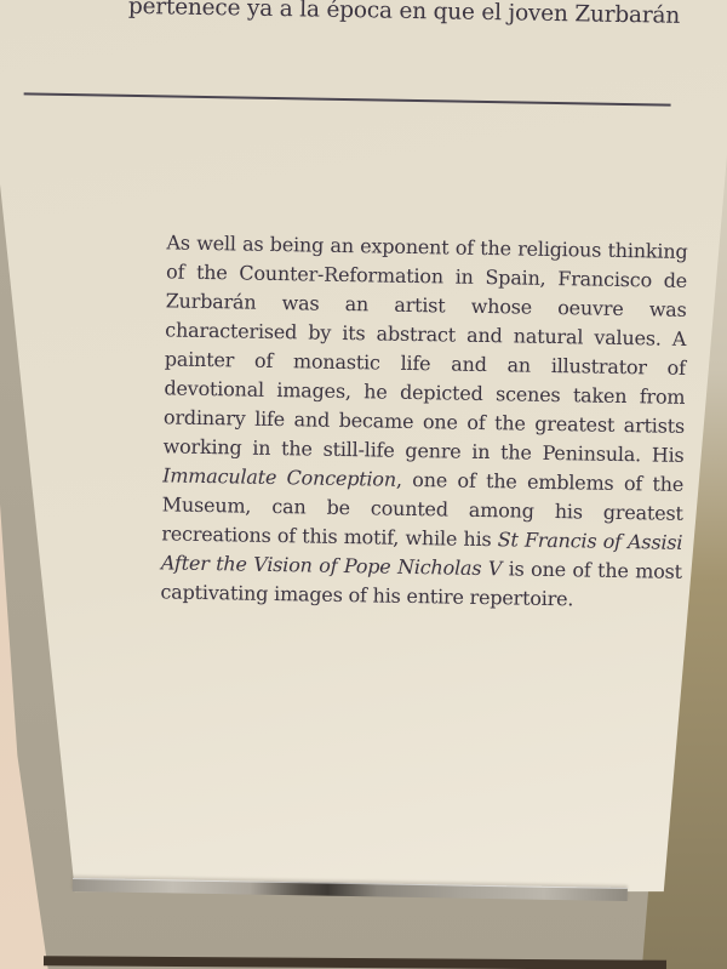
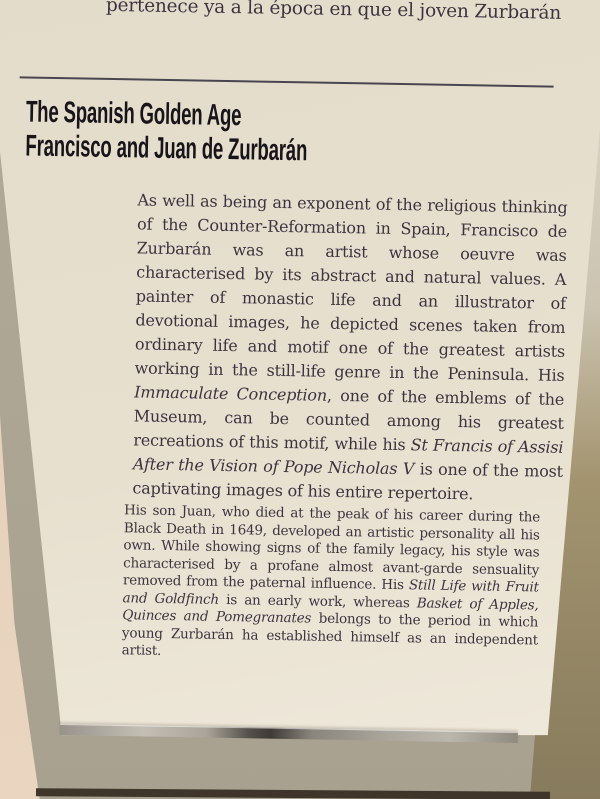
  pertenece ya a la época en que el joven Zurbarán
+ The Spanish Golden Age
+ Francisco and Juan de Zurbarán
- As well as being an exponent of the religious thinking of the Counter-Reformation in Spain, Francisco de Zurbarán was an artist whose oeuvre was characterised by its abstract and natural values. A painter of monastic life and an illustrator of devotional images, he depicted scenes taken from ordinary life and became one of the greatest artists working in the still-life genre in the Peninsula. His Immaculate Conception, one of the emblems of the Museum, can be counted among his greatest recreations of this motif, while his St Francis of Assisi After the Vision of Pope Nicholas V is one of the most captivating images of his entire repertoire.
+ As well as being an exponent of the religious thinking of the Counter-Reformation in Spain, Francisco de Zurbarán was an artist whose oeuvre was characterised by its abstract and natural values. A painter of monastic life and an illustrator of devotional images, he depicted scenes taken from ordinary life and motif one of the greatest artists working in the still-life genre in the Peninsula. His Immaculate Conception, one of the emblems of the Museum, can be counted among his greatest recreations of this motif, while his St Francis of Assisi After the Vision of Pope Nicholas V is one of the most captivating images of his entire repertoire.
+ His son Juan, who died at the peak of his career during the Black Death in 1649, developed an artistic personality all his own. While showing signs of the family legacy, his style was characterised by a profane almost avant-garde sensuality removed from the paternal influence. His Still Life with Fruit and Goldfinch is an early work, whereas Basket of Apples, Quinces and Pomegranates belongs to the period in which young Zurbarán ha established himself as an independent artist.
